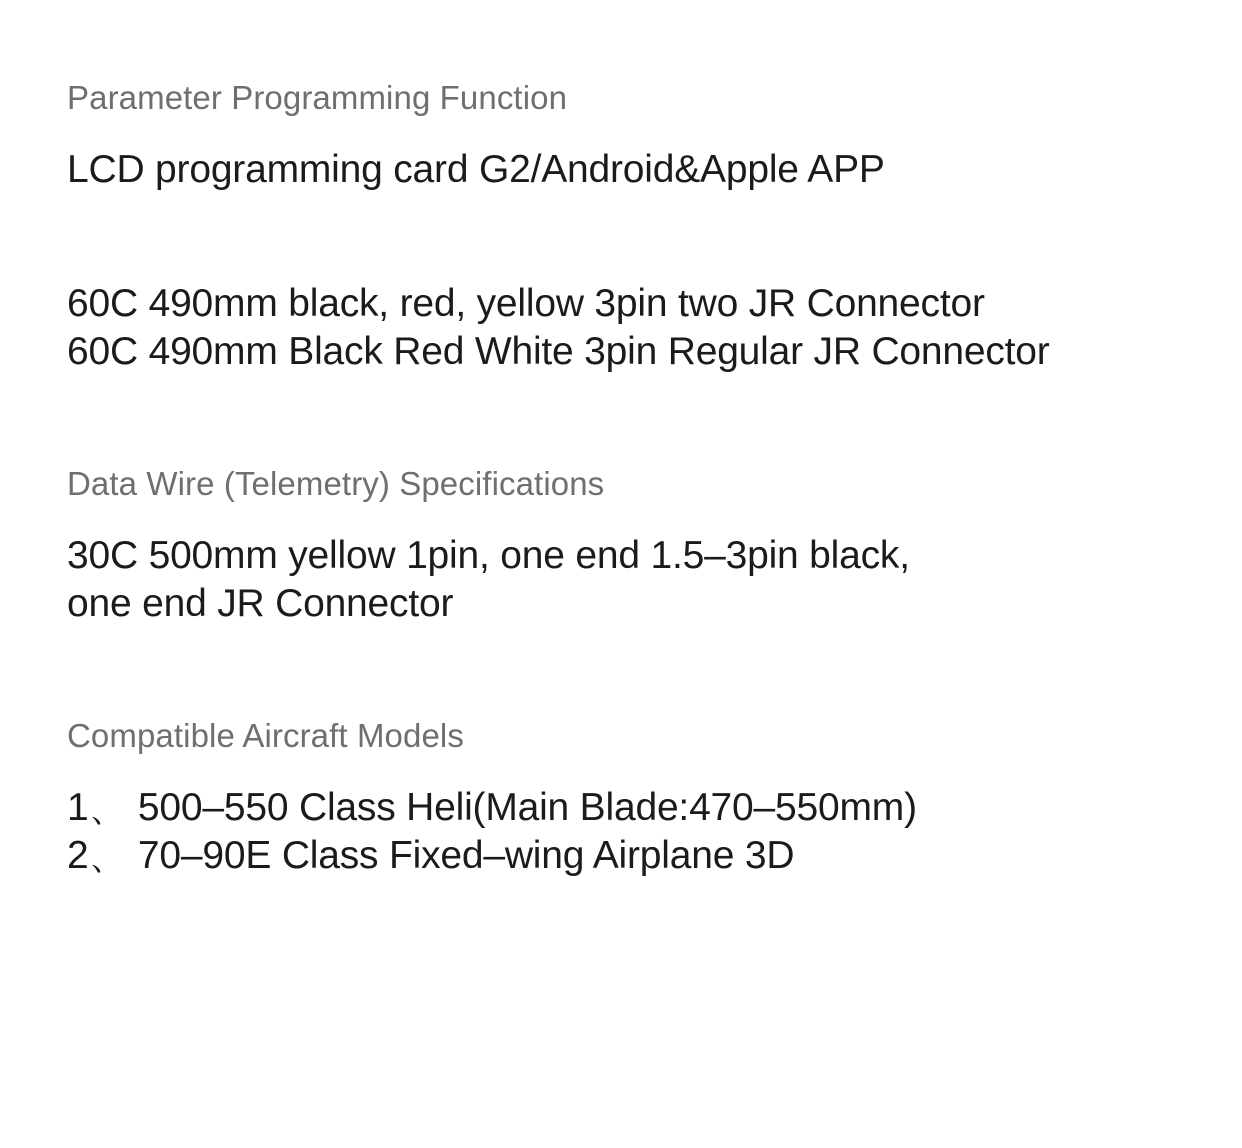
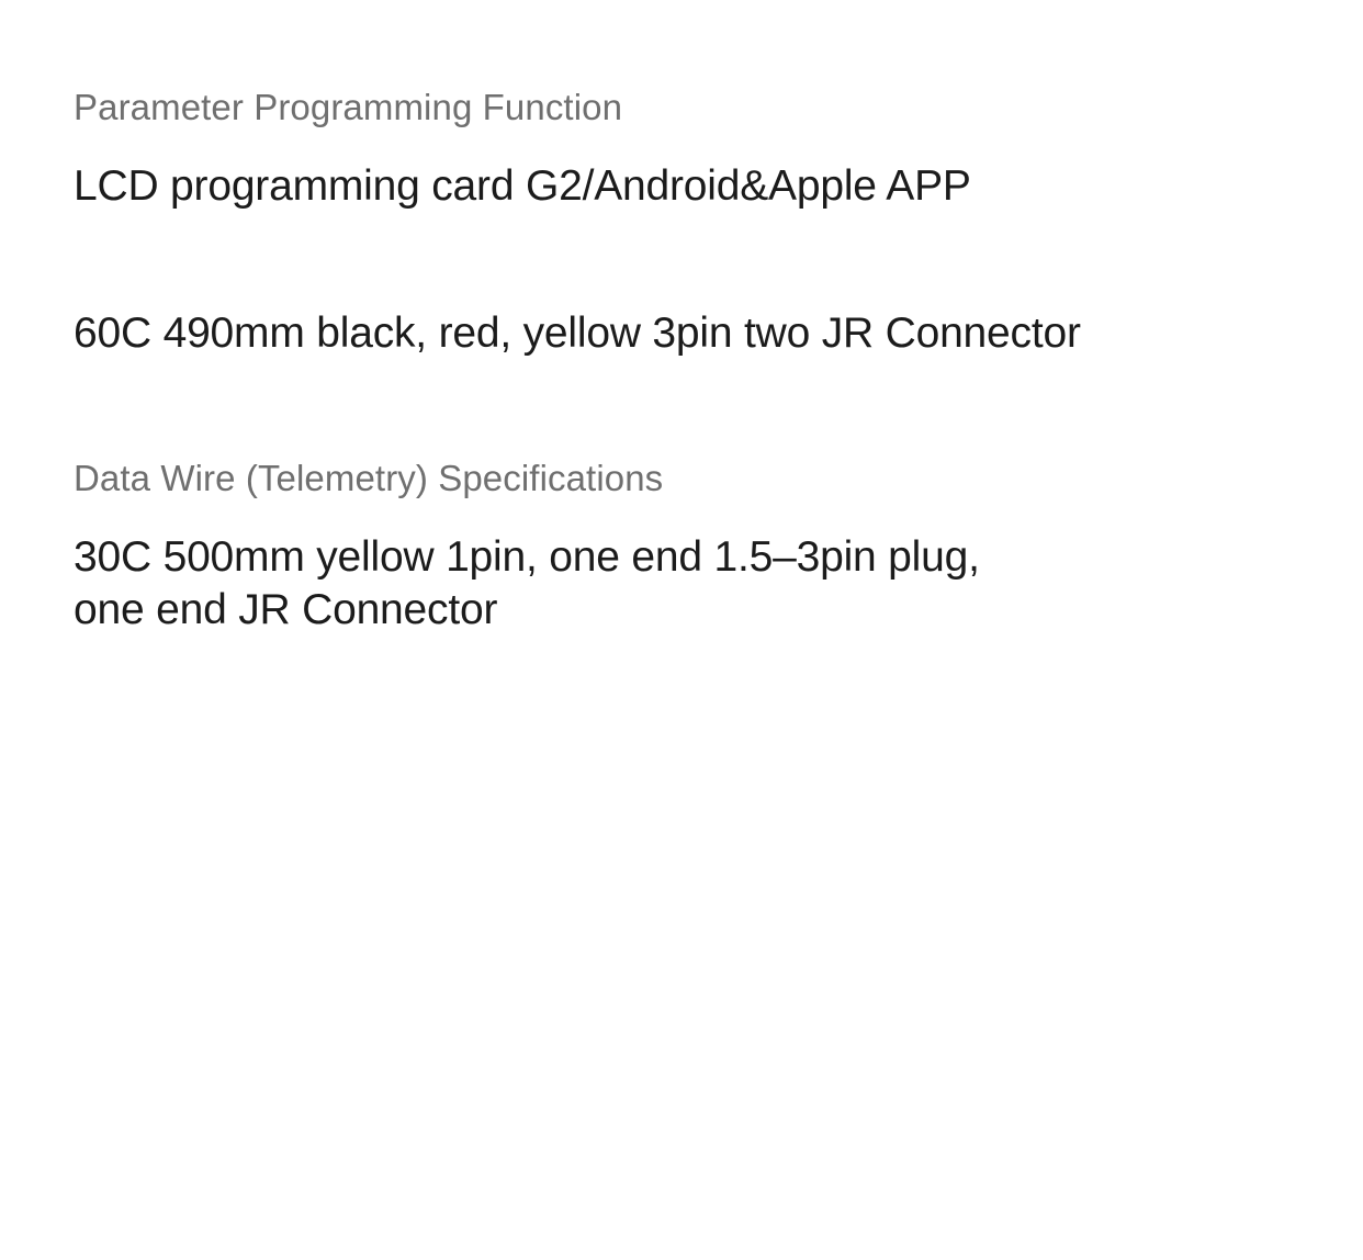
  Parameter Programming Function
  LCD programming card G2/Android&Apple APP
  60C 490mm black, red, yellow 3pin two JR Connector
- 60C 490mm Black Red White 3pin Regular JR Connector
  Data Wire (Telemetry) Specifications
- 30C 500mm yellow 1pin, one end 1.5–3pin black,
+ 30C 500mm yellow 1pin, one end 1.5–3pin plug,
  one end JR Connector
- Compatible Aircraft Models
- 1、 500–550 Class Heli(Main Blade:470–550mm)
- 2、 70–90E Class Fixed–wing Airplane 3D
